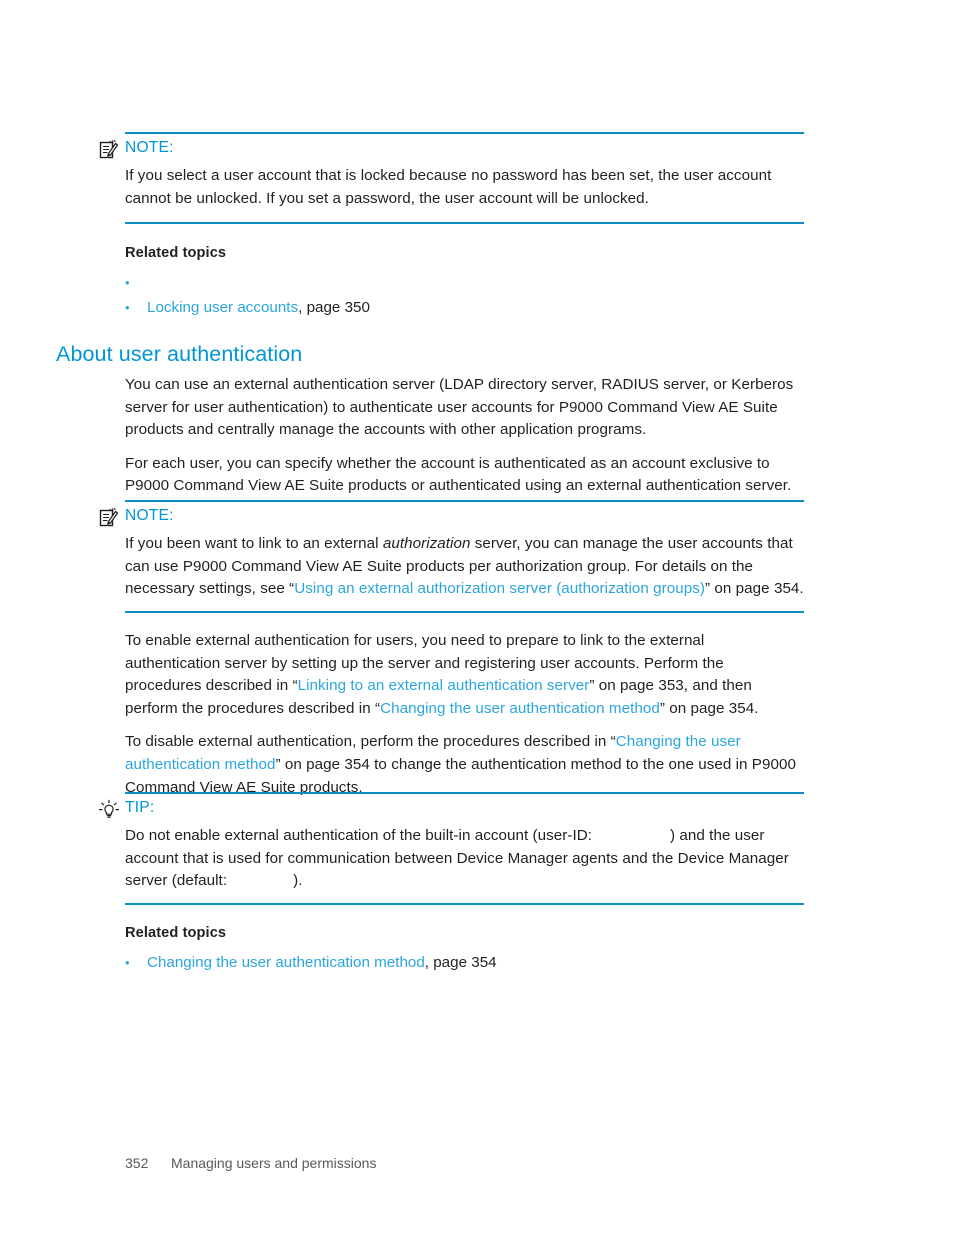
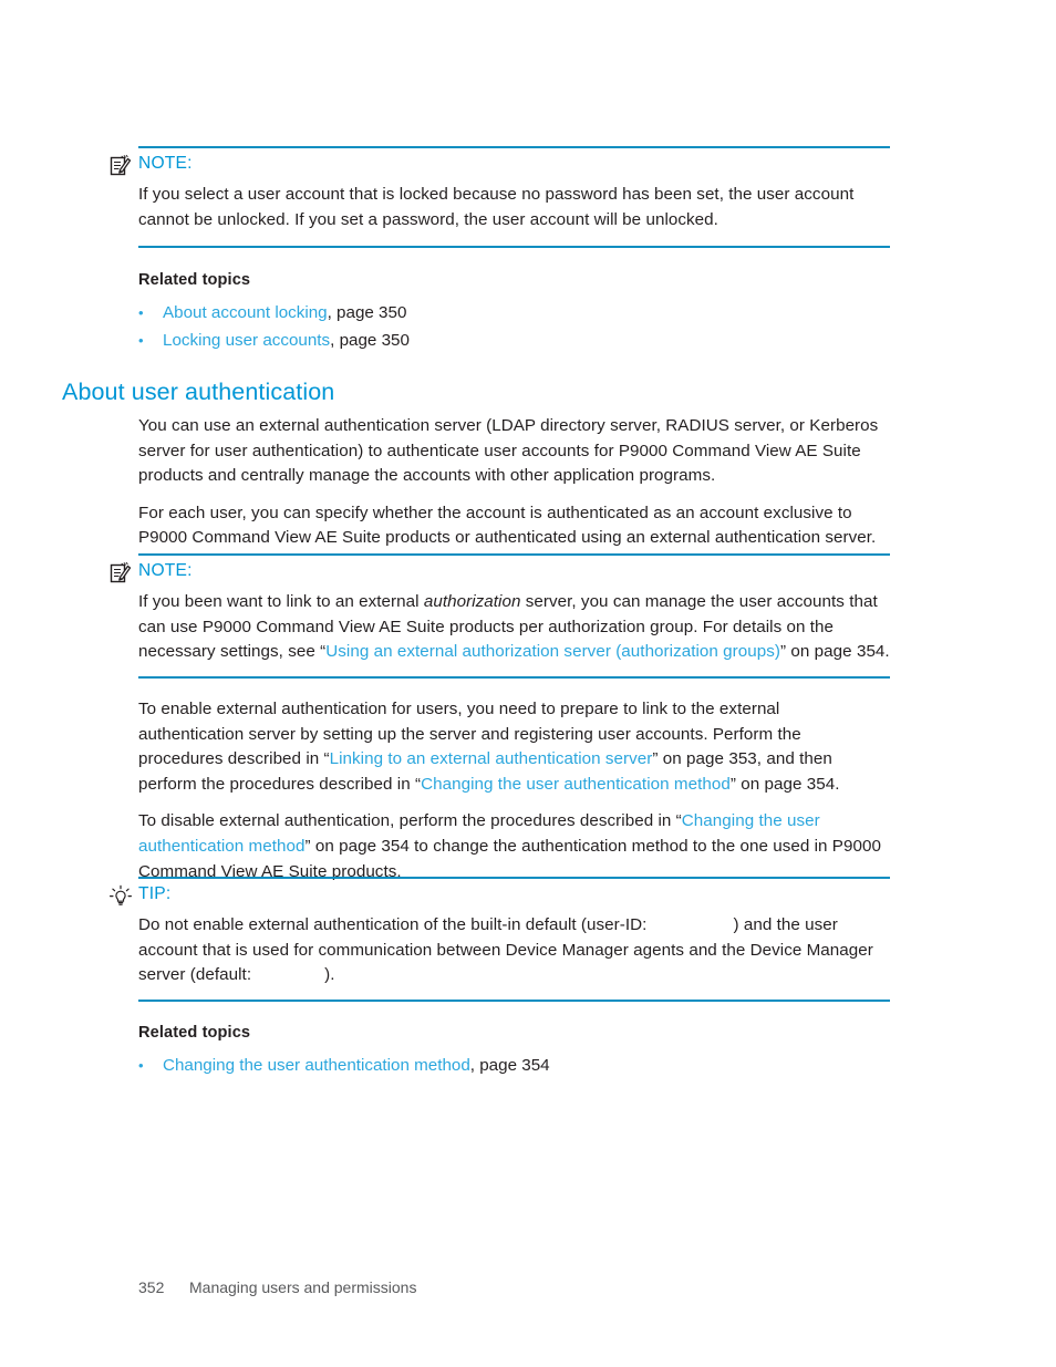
  NOTE:
  If you select a user account that is locked because no password has been set, the user account cannot be unlocked. If you set a password, the user account will be unlocked.
  Related topics
  •
+ About account locking, page 350
  •
  Locking user accounts, page 350
  About user authentication
  You can use an external authentication server (LDAP directory server, RADIUS server, or Kerberos server for user authentication) to authenticate user accounts for P9000 Command View AE Suite products and centrally manage the accounts with other application programs.
  For each user, you can specify whether the account is authenticated as an account exclusive to P9000 Command View AE Suite products or authenticated using an external authentication server.
  NOTE:
  If you been want to link to an external authorization server, you can manage the user accounts that can use P9000 Command View AE Suite products per authorization group. For details on the necessary settings, see “Using an external authorization server (authorization groups)” on page 354.
  To enable external authentication for users, you need to prepare to link to the external authentication server by setting up the server and registering user accounts. Perform the procedures described in “Linking to an external authentication server” on page 353, and then perform the procedures described in “Changing the user authentication method” on page 354.
  To disable external authentication, perform the procedures described in “Changing the user authentication method” on page 354 to change the authentication method to the one used in P9000 Command View AE Suite products.
  TIP:
- Do not enable external authentication of the built-in account (user-ID: ) and the user account that is used for communication between Device Manager agents and the Device Manager server (default: ).
+ Do not enable external authentication of the built-in default (user-ID: ) and the user account that is used for communication between Device Manager agents and the Device Manager server (default: ).
  Related topics
  •
  Changing the user authentication method, page 354
  352
  Managing users and permissions
